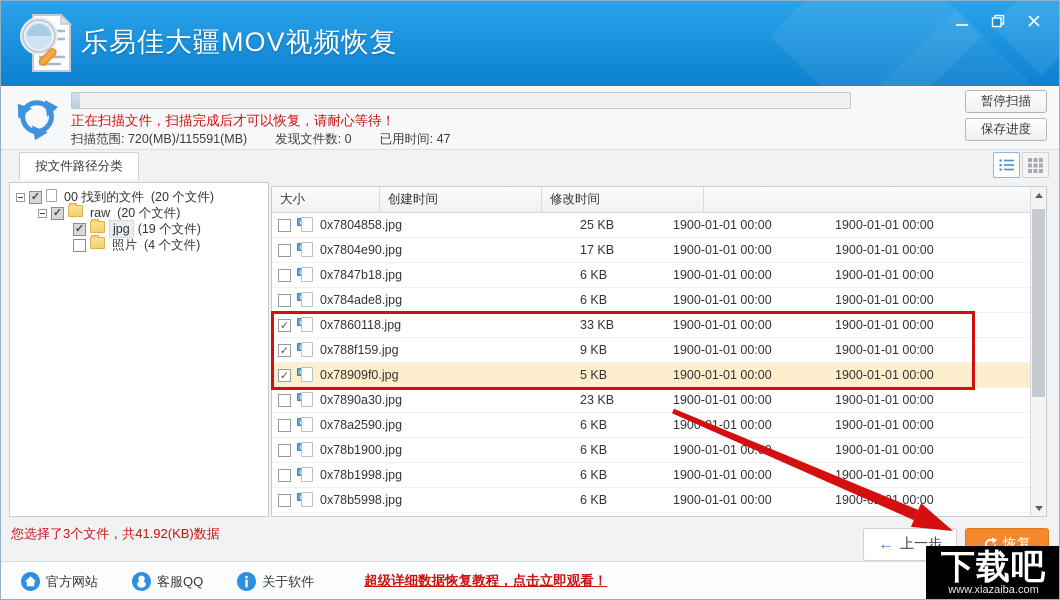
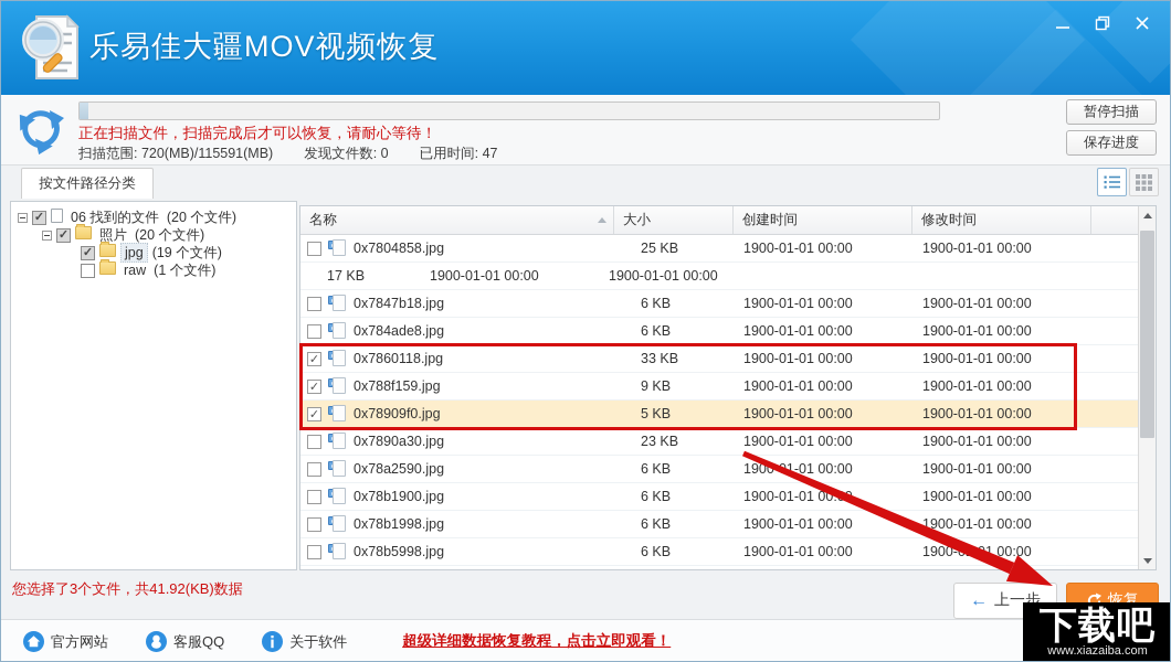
  乐易佳大疆MOV视频恢复
  正在扫描文件，扫描完成后才可以恢复，请耐心等待！
  扫描范围: 720(MB)/115591(MB)
  发现文件数: 0
  已用时间: 47
  暂停扫描
  保存进度
  按文件路径分类
- 00 找到的文件
+ 06 找到的文件
  (20 个文件)
- raw
+ 照片
  (20 个文件)
  jpg
  (19 个文件)
- 照片
+ raw
- (4 个文件)
+ (1 个文件)
+ 名称
  大小
  创建时间
  修改时间
  0x7804858.jpg
  25 KB
  1900-01-01 00:00
  1900-01-01 00:00
- 0x7804e90.jpg
  17 KB
  1900-01-01 00:00
  1900-01-01 00:00
  0x7847b18.jpg
  6 KB
  1900-01-01 00:00
  1900-01-01 00:00
  0x784ade8.jpg
  6 KB
  1900-01-01 00:00
  1900-01-01 00:00
  0x7860118.jpg
  33 KB
  1900-01-01 00:00
  1900-01-01 00:00
  0x788f159.jpg
  9 KB
  1900-01-01 00:00
  1900-01-01 00:00
  0x78909f0.jpg
  5 KB
  1900-01-01 00:00
  1900-01-01 00:00
  0x7890a30.jpg
  23 KB
  1900-01-01 00:00
  1900-01-01 00:00
  0x78a2590.jpg
  6 KB
  19001-01 00:00
  1900-01-01 00:00
  0x78b1900.jpg
  6 KB
  1900-01-01 00
  1900-01-01 00:00
  0x78b1998.jpg
  6 KB
  1900-01-01 00:00
  1900-01-01 00:00
  0x78b5998.jpg
  6 KB
  1900-01-01 00:00
  1900-1 00:00
  您选择了3个文件，共41.92(KB)数据
  ←
  上一步
  恢复
  官方网站
  客服QQ
  关于软件
  超级详细数据恢复教程，点击立即观看！
  下载吧
  www.xiazaiba.com
